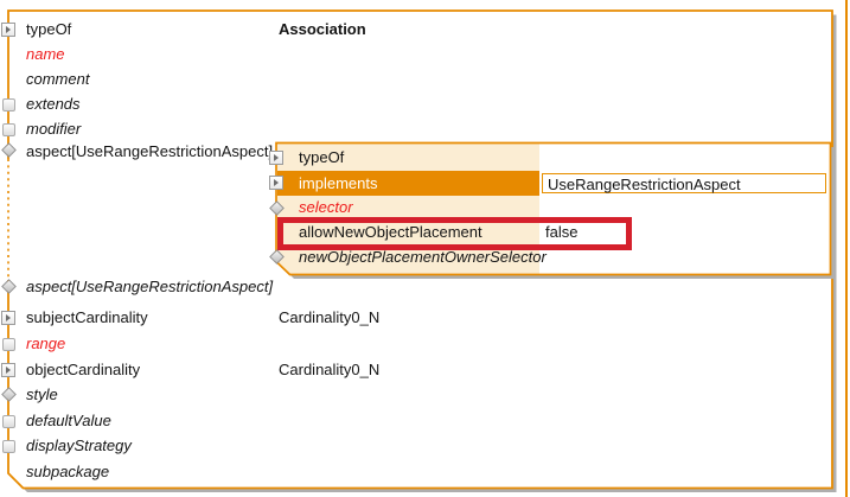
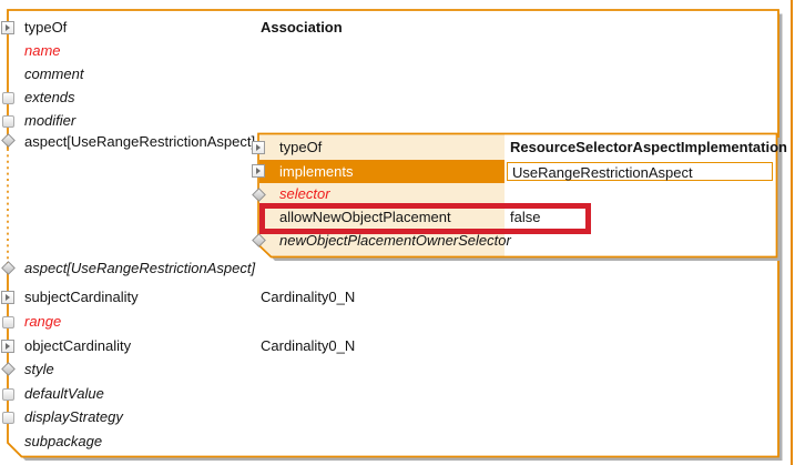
  typeOf
  Association
  name
  comment
  extends
  modifier
  aspect[UseRangeRestrictionAspect
  aspect[UseRangeRestrictionAspect]
  subjectCardinality
  Cardinality0_N
  range
  objectCardinality
  Cardinality0_N
  style
  defaultValue
  displayStrategy
  subpackage
  implements
  typeOf
+ ResourceSelectorAspectImplementation
  UseRangeRestrictionAspect
  selector
  allowNewObjectPlacement
  false
  newObjectPlacementOwnerSelector
